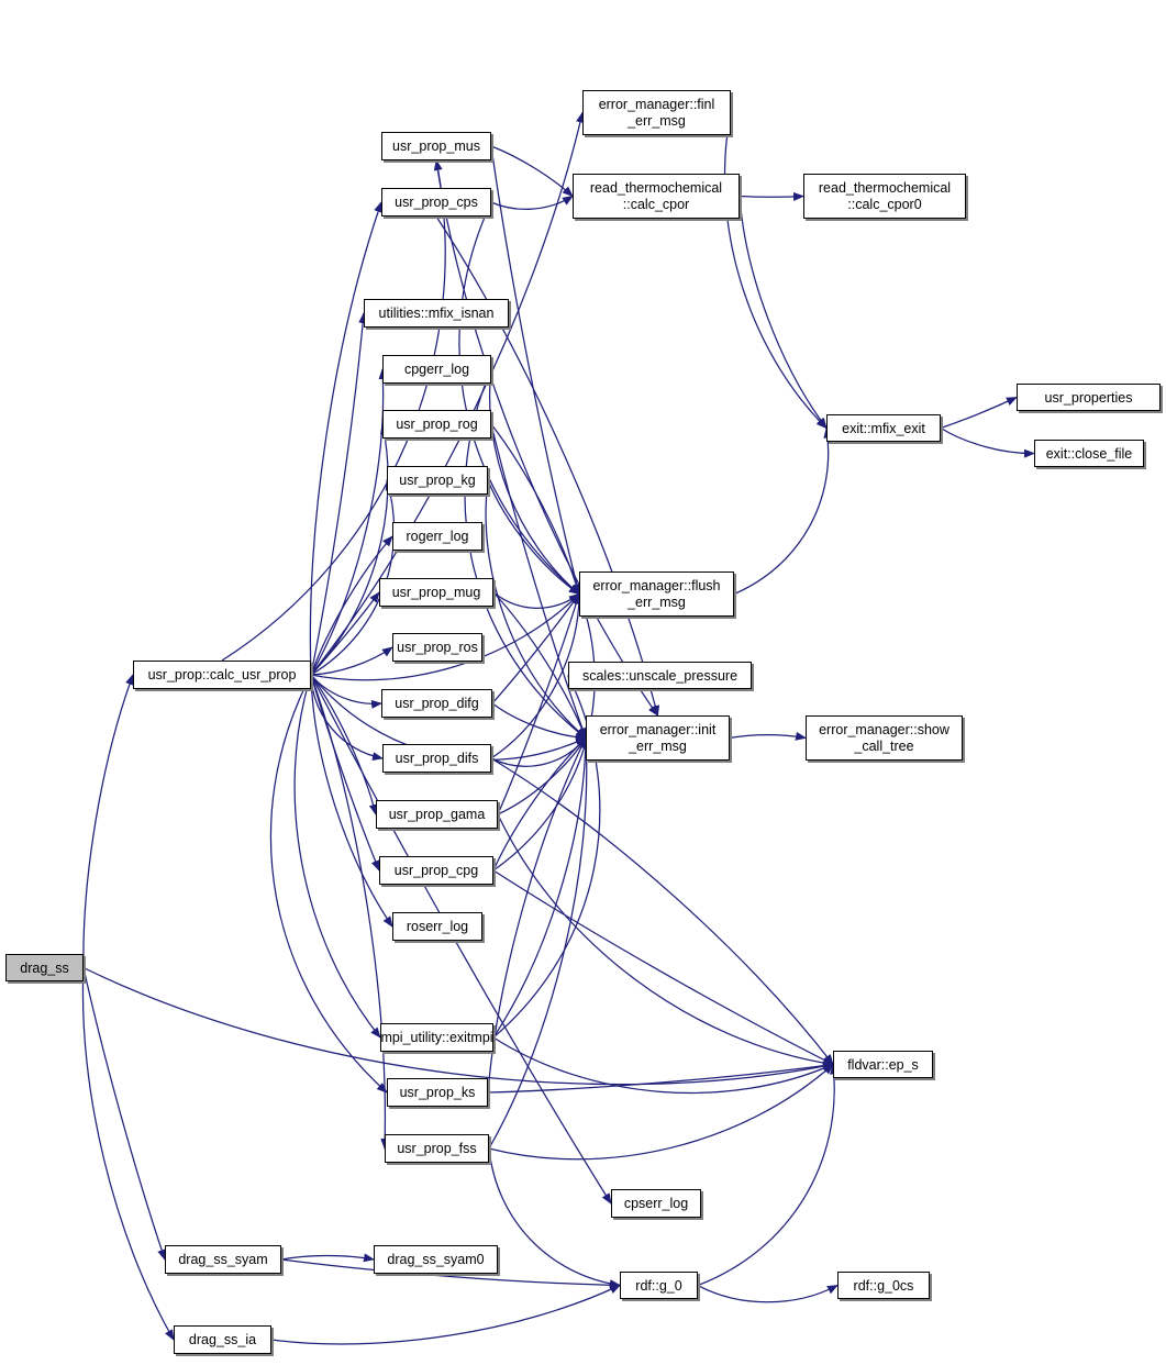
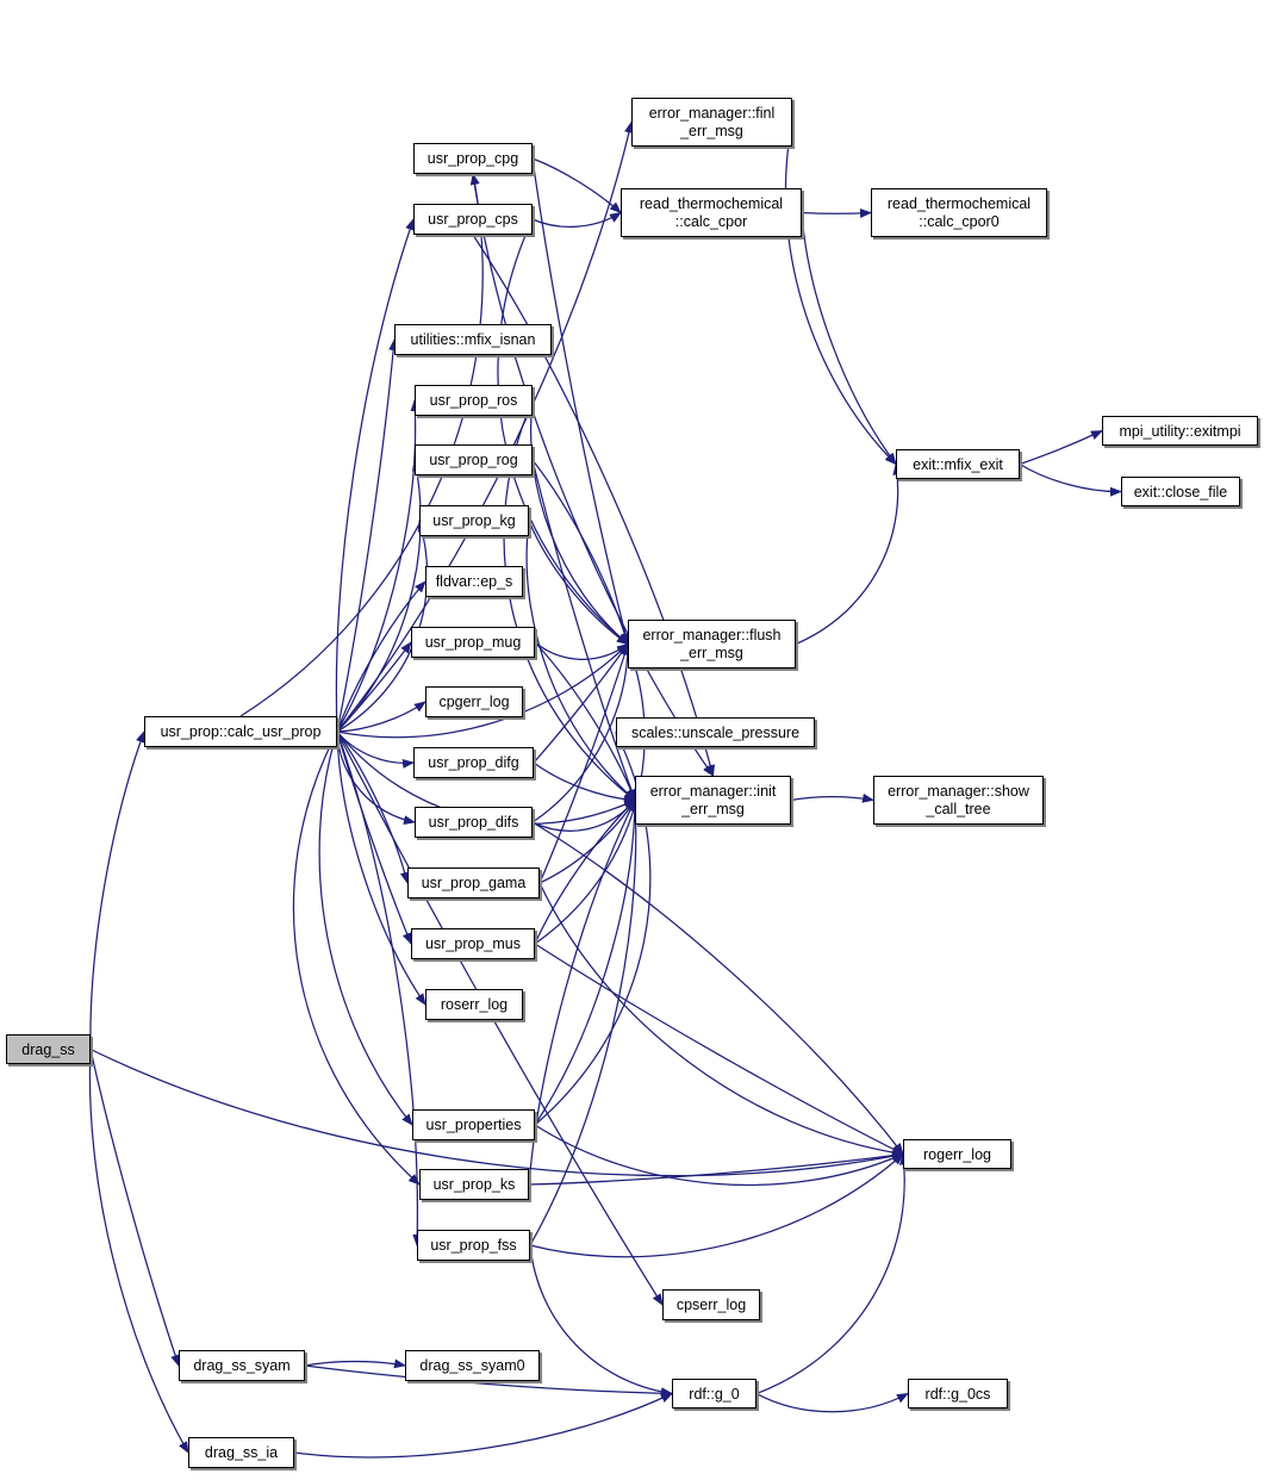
  drag_ss
  usr_prop::calc_usr_prop
- usr_prop_mus
+ usr_prop_cpg
  usr_prop_cps
  utilities::mfix_isnan
- cpgerr_log
+ usr_prop_ros
  usr_prop_rog
  usr_prop_kg
- rogerr_log
+ fldvar::ep_s
  usr_prop_mug
- usr_prop_ros
+ cpgerr_log
  usr_prop_difg
  usr_prop_difs
  usr_prop_gama
- usr_prop_cpg
+ usr_prop_mus
  roserr_log
- mpi_utility::exitmpi
+ usr_properties
  usr_prop_ks
  usr_prop_fss
  error_manager::finl
  _err_msg
  read_thermochemical
  ::calc_cpor
  read_thermochemical
  ::calc_cpor0
  error_manager::flush
  _err_msg
  scales::unscale_pressure
  error_manager::init
  _err_msg
  error_manager::show
  _call_tree
  exit::mfix_exit
- usr_properties
+ mpi_utility::exitmpi
  exit::close_file
- fldvar::ep_s
+ rogerr_log
  cpserr_log
  drag_ss_syam
  drag_ss_syam0
  rdf::g_0
  rdf::g_0cs
  drag_ss_ia
